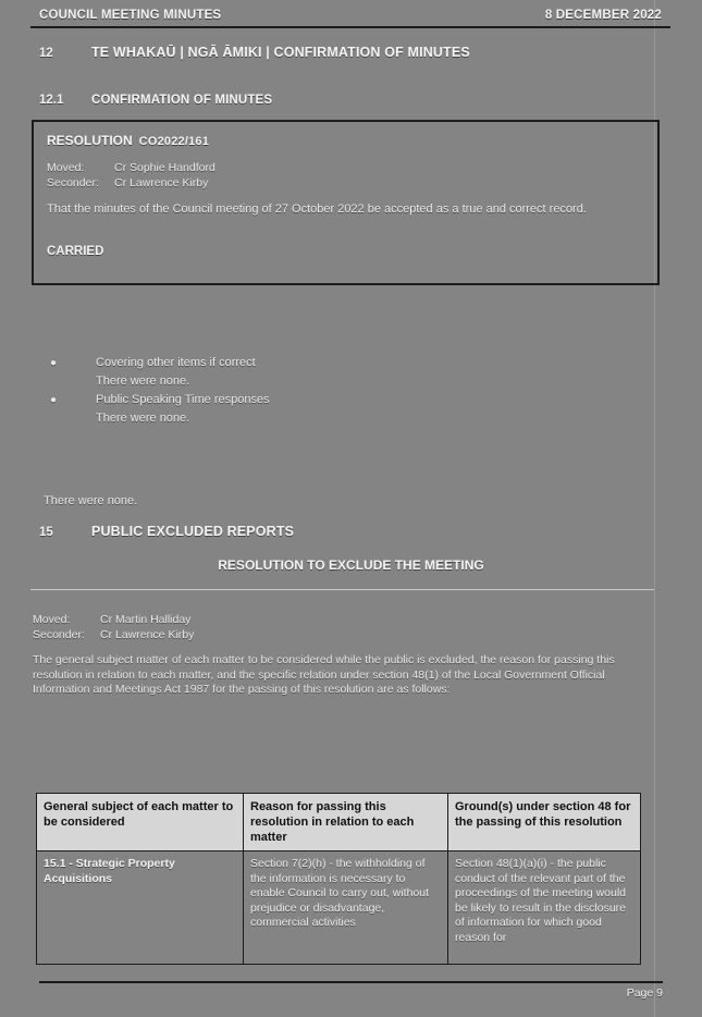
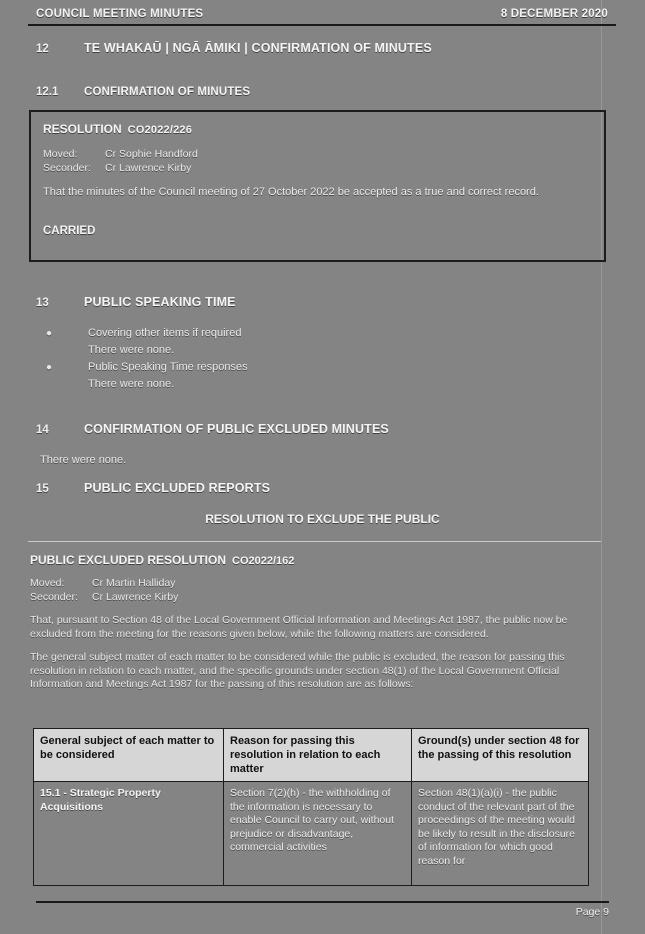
  COUNCIL MEETING MINUTES
- 8 DECEMBER 2022
+ 8 DECEMBER 2020
  12
  TE WHAKAŪ | NGĀ ĀMIKI | CONFIRMATION OF MINUTES
  12.1
  CONFIRMATION OF MINUTES
- RESOLUTION CO2022/161
+ RESOLUTION CO2022/226
  Moved:
  Cr Sophie Handford
  Seconder:
  Cr Lawrence Kirby
  That the minutes of the Council meeting of 27 October 2022 be accepted as a true and correct record.
  CARRIED
+ 13
+ PUBLIC SPEAKING TIME
  ●
- Covering other items if correct
+ Covering other items if required
  There were none.
  ●
  Public Speaking Time responses
  There were none.
+ 14
+ CONFIRMATION OF PUBLIC EXCLUDED MINUTES
  There were none.
  15
  PUBLIC EXCLUDED REPORTS
- RESOLUTION TO EXCLUDE THE MEETING
+ RESOLUTION TO EXCLUDE THE PUBLIC
+ PUBLIC EXCLUDED RESOLUTION CO2022/162
  Moved:
  Cr Martin Halliday
  Seconder:
  Cr Lawrence Kirby
+ That, pursuant to Section 48 of the Local Government Official Information and Meetings Act 1987, the public now be excluded from the meeting for the reasons given below, while the following matters are considered.
- The general subject matter of each matter to be considered while the public is excluded, the reason for passing this resolution in relation to each matter, and the specific relation under section 48(1) of the Local Government Official Information and Meetings Act 1987 for the passing of this resolution are as follows:
+ The general subject matter of each matter to be considered while the public is excluded, the reason for passing this resolution in relation to each matter, and the specific grounds under section 48(1) of the Local Government Official Information and Meetings Act 1987 for the passing of this resolution are as follows:
  General subject of each matter to be considered	Reason for passing this resolution in relation to each matter	Ground(s) under section 48 for the passing of this resolution
  15.1 - Strategic Property Acquisitions	Section 7(2)(h) - the withholding of the information is necessary to enable Council to carry out, without prejudice or disadvantage, commercial activities	Section 48(1)(a)(i) - the public conduct of the relevant part of the proceedings of the meeting would be likely to result in the disclosure of information for which good reason for
  Page 9
